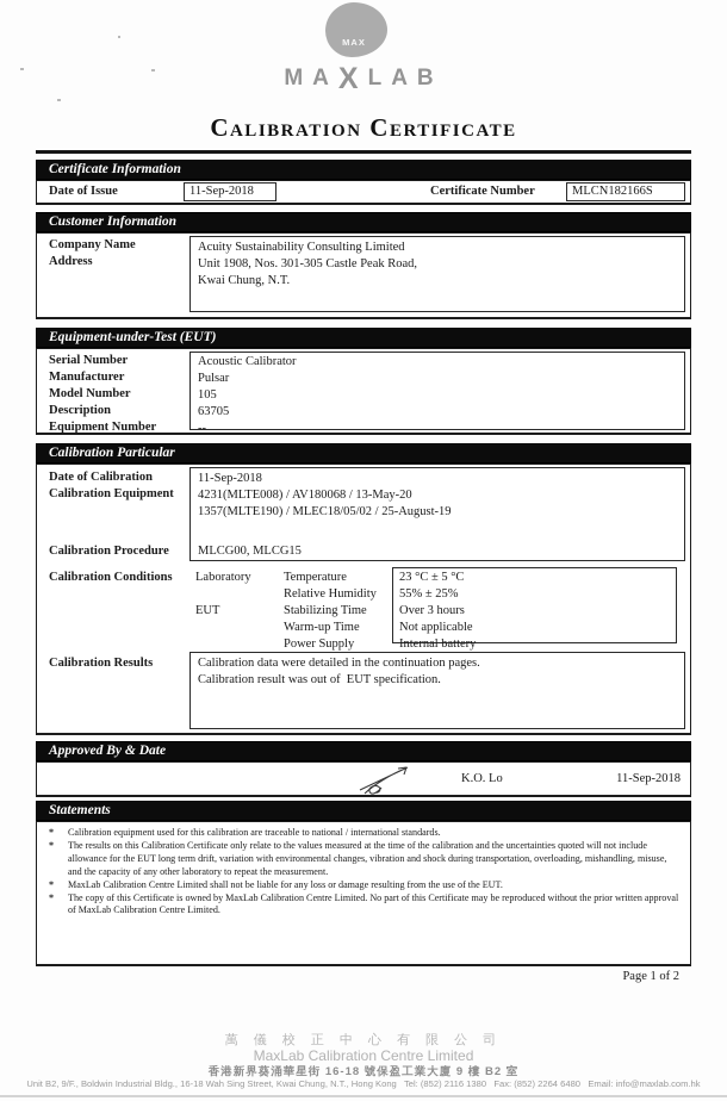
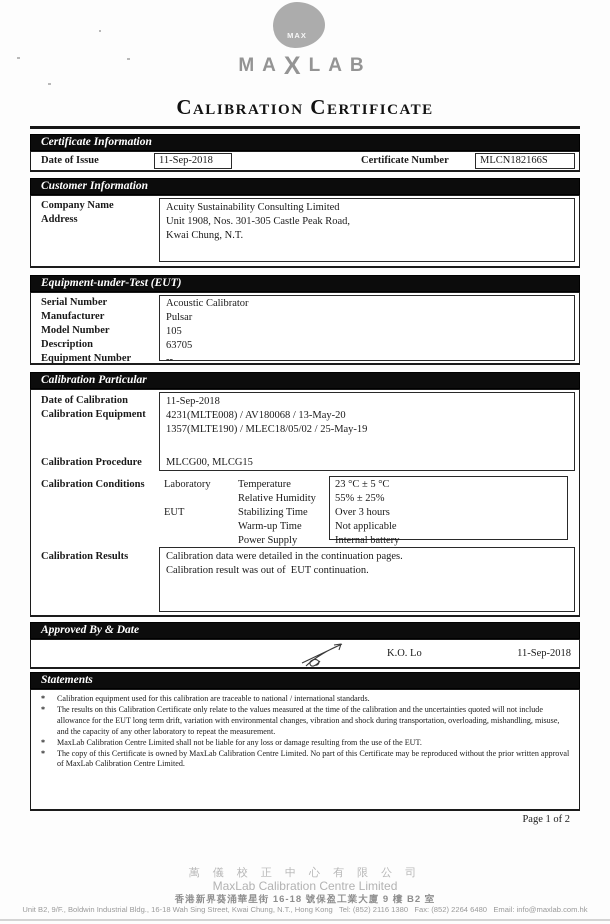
  MAX
  MAXLAB
  Calibration Certificate
  Certificate Information
  Date of Issue
  11-Sep-2018
  Certificate Number
  MLCN182166S
  Customer Information
  Company Name
  Address
  Acuity Sustainability Consulting Limited
  Unit 1908, Nos. 301-305 Castle Peak Road,
  Kwai Chung, N.T.
  Equipment-under-Test (EUT)
  Serial Number
  Manufacturer
  Model Number
  Description
  Equipment Number
  Acoustic Calibrator
  Pulsar
  105
  63705
  --
  Calibration Particular
  Date of Calibration
  Calibration Equipment
  Calibration Procedure
  11-Sep-2018
  4231(MLTE008) / AV180068 / 13-May-20
- 1357(MLTE190) / MLEC18/05/02 / 25-August-19
+ 1357(MLTE190) / MLEC18/05/02 / 25-May-19
  MLCG00, MLCG15
  Calibration Conditions
  Laboratory
  EUT
  Temperature
  Relative Humidity
  Stabilizing Time
  Warm-up Time
  Power Supply
  23 °C ± 5 °C
  55% ± 25%
  Over 3 hours
  Not applicable
  Internal battery
  Calibration Results
  Calibration data were detailed in the continuation pages.
- Calibration result was out of EUT specification.
+ Calibration result was out of EUT continuation.
  Approved By & Date
  K.O. Lo
  11-Sep-2018
  Statements
  *
  Calibration equipment used for this calibration are traceable to national / international standards.
  *
  The results on this Calibration Certificate only relate to the values measured at the time of the calibration and the uncertainties quoted will not include allowance for the EUT long term drift, variation with environmental changes, vibration and shock during transportation, overloading, mishandling, misuse, and the capacity of any other laboratory to repeat the measurement.
  *
  MaxLab Calibration Centre Limited shall not be liable for any loss or damage resulting from the use of the EUT.
  *
  The copy of this Certificate is owned by MaxLab Calibration Centre Limited. No part of this Certificate may be reproduced without the prior written approval of MaxLab Calibration Centre Limited.
  Page 1 of 2
  萬 儀 校 正 中 心 有 限 公 司
  MaxLab Calibration Centre Limited
  香港新界葵涌華星街 16-18 號保盈工業大廈 9 樓 B2 室
  Unit B2, 9/F., Boldwin Industrial Bldg., 16-18 Wah Sing Street, Kwai Chung, N.T., Hong Kong Tel: (852) 2116 1380 Fax: (852) 2264 6480 Email: info@maxlab.com.hk
